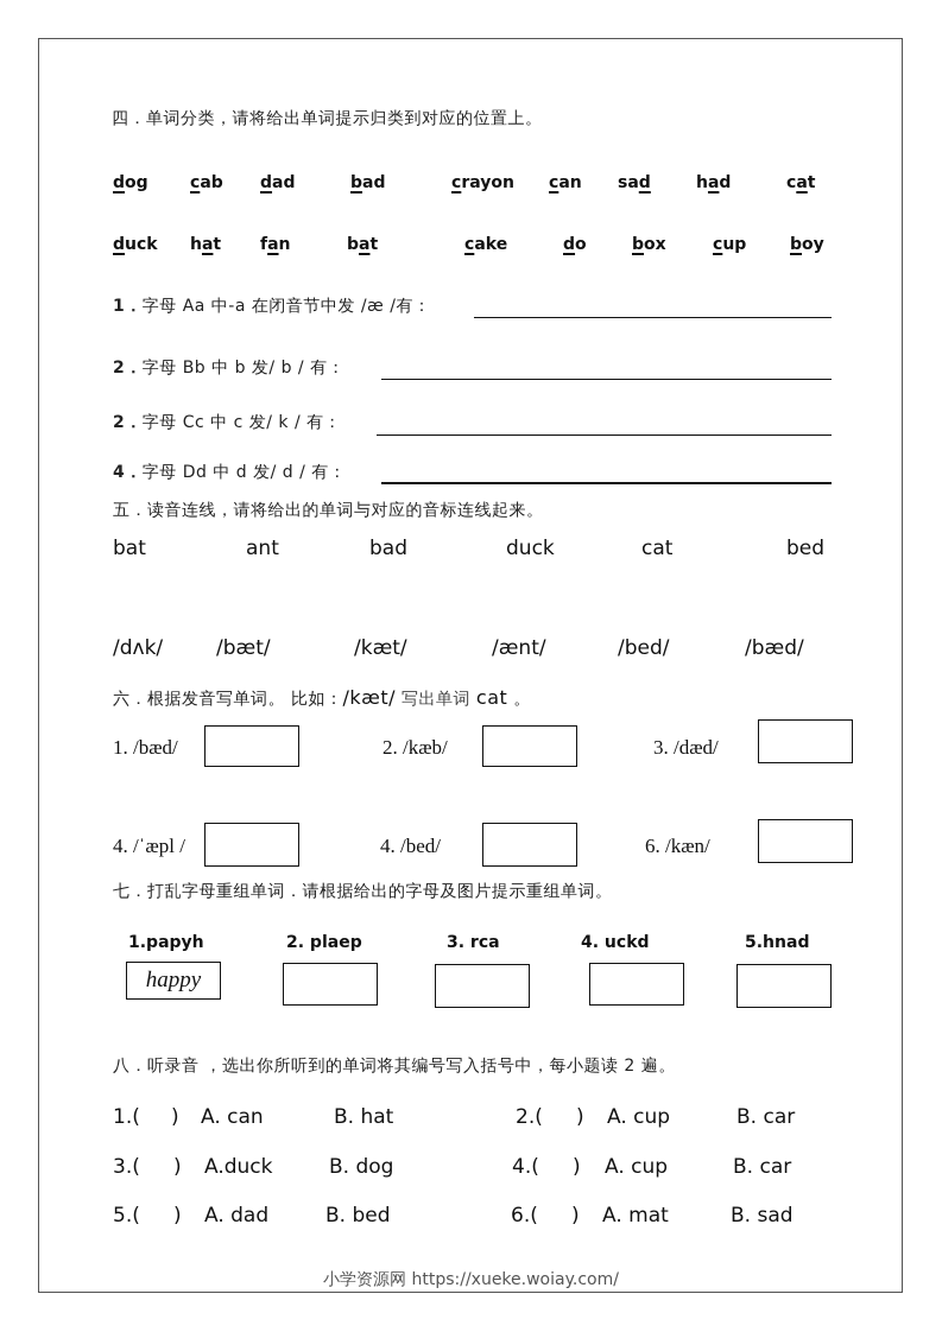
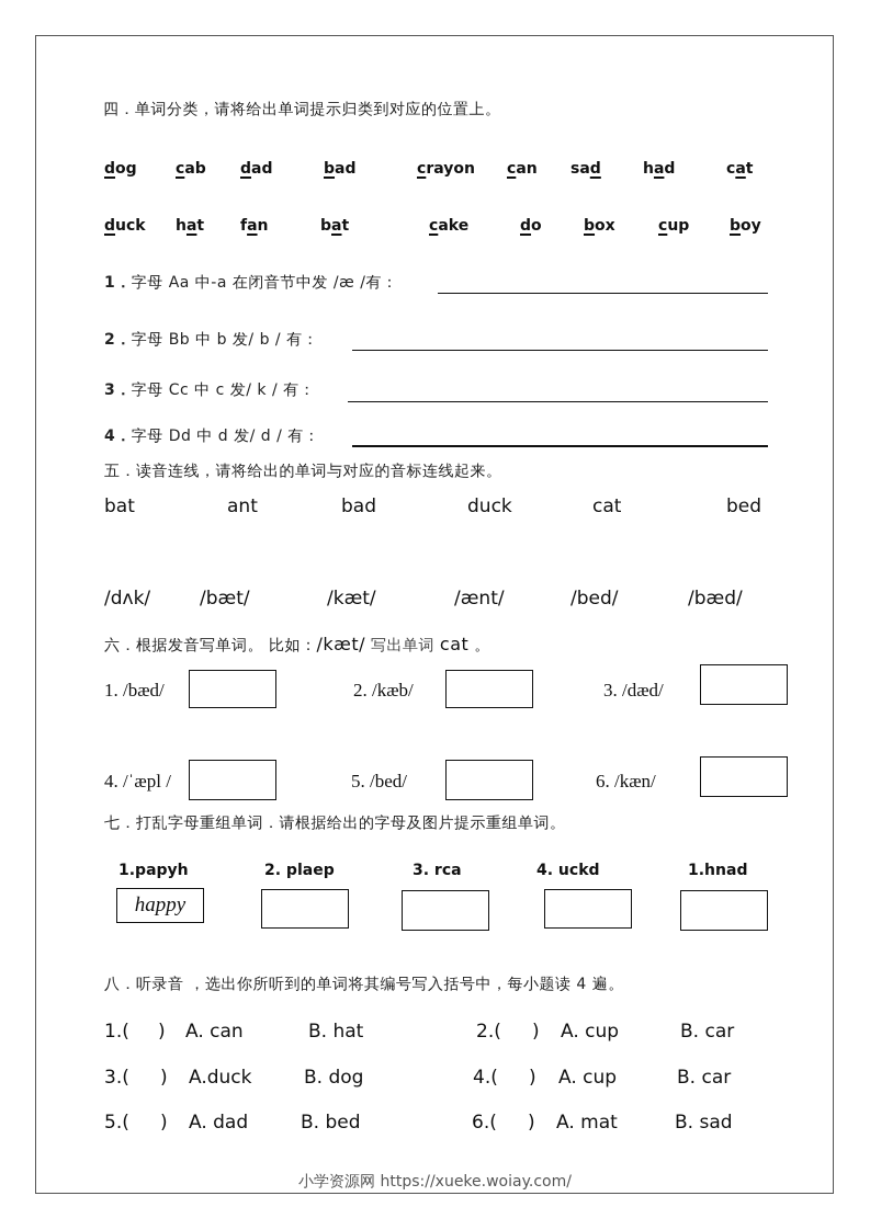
  四．单词分类，请将给出单词提示归类到对应的位置上。
  dog
  cab
  dad
  bad
  crayon
  can
  sad
  had
  cat
  duck
  hat
  fan
  bat
  cake
  do
  box
  cup
  boy
  1．字母 Aa 中-a 在闭音节中发 /æ /有：
  2．字母 Bb 中 b 发/ b / 有：
- 2．字母 Cc 中 c 发/ k / 有：
+ 3．字母 Cc 中 c 发/ k / 有：
  4．字母 Dd 中 d 发/ d / 有：
  五．读音连线，请将给出的单词与对应的音标连线起来。
  bat
  ant
  bad
  duck
  cat
  bed
  /dʌk/
  /bæt/
  /kæt/
  /ænt/
  /bed/
  /bæd/
  六．根据发音写单词。 比如：/kæt/ 写出单词 cat 。
  1. /bæd/
  2. /kæb/
  3. /dæd/
  4. /ˈæpl /
- 4. /bed/
+ 5. /bed/
  6. /kæn/
  七．打乱字母重组单词．请根据给出的字母及图片提示重组单词。
  1.papyh
  happy
  2. plaep
  3. rca
  4. uckd
- 5.hnad
+ 1.hnad
- 八．听录音 ，选出你所听到的单词将其编号写入括号中，每小题读 2 遍。
+ 八．听录音 ，选出你所听到的单词将其编号写入括号中，每小题读 4 遍。
  1.(
  )
  A. can
  B. hat
  2.(
  )
  A. cup
  B. car
  3.(
  )
  A.duck
  B. dog
  4.(
  )
  A. cup
  B. car
  5.(
  )
  A. dad
  B. bed
  6.(
  )
  A. mat
  B. sad
  小学资源网 https://xueke.woiay.com/
